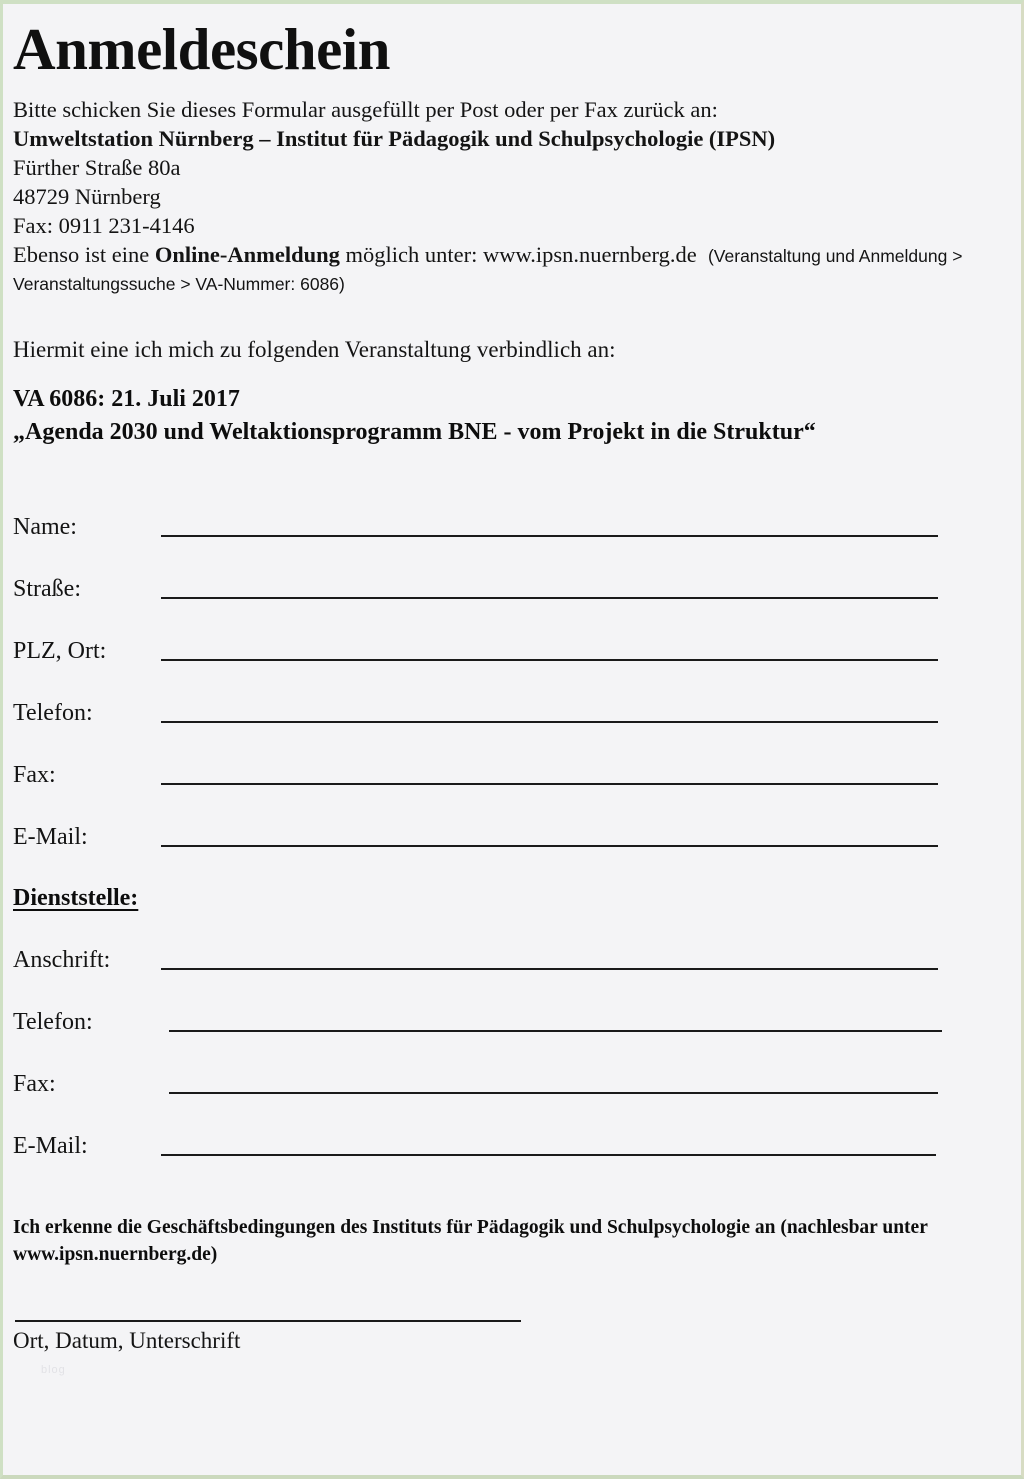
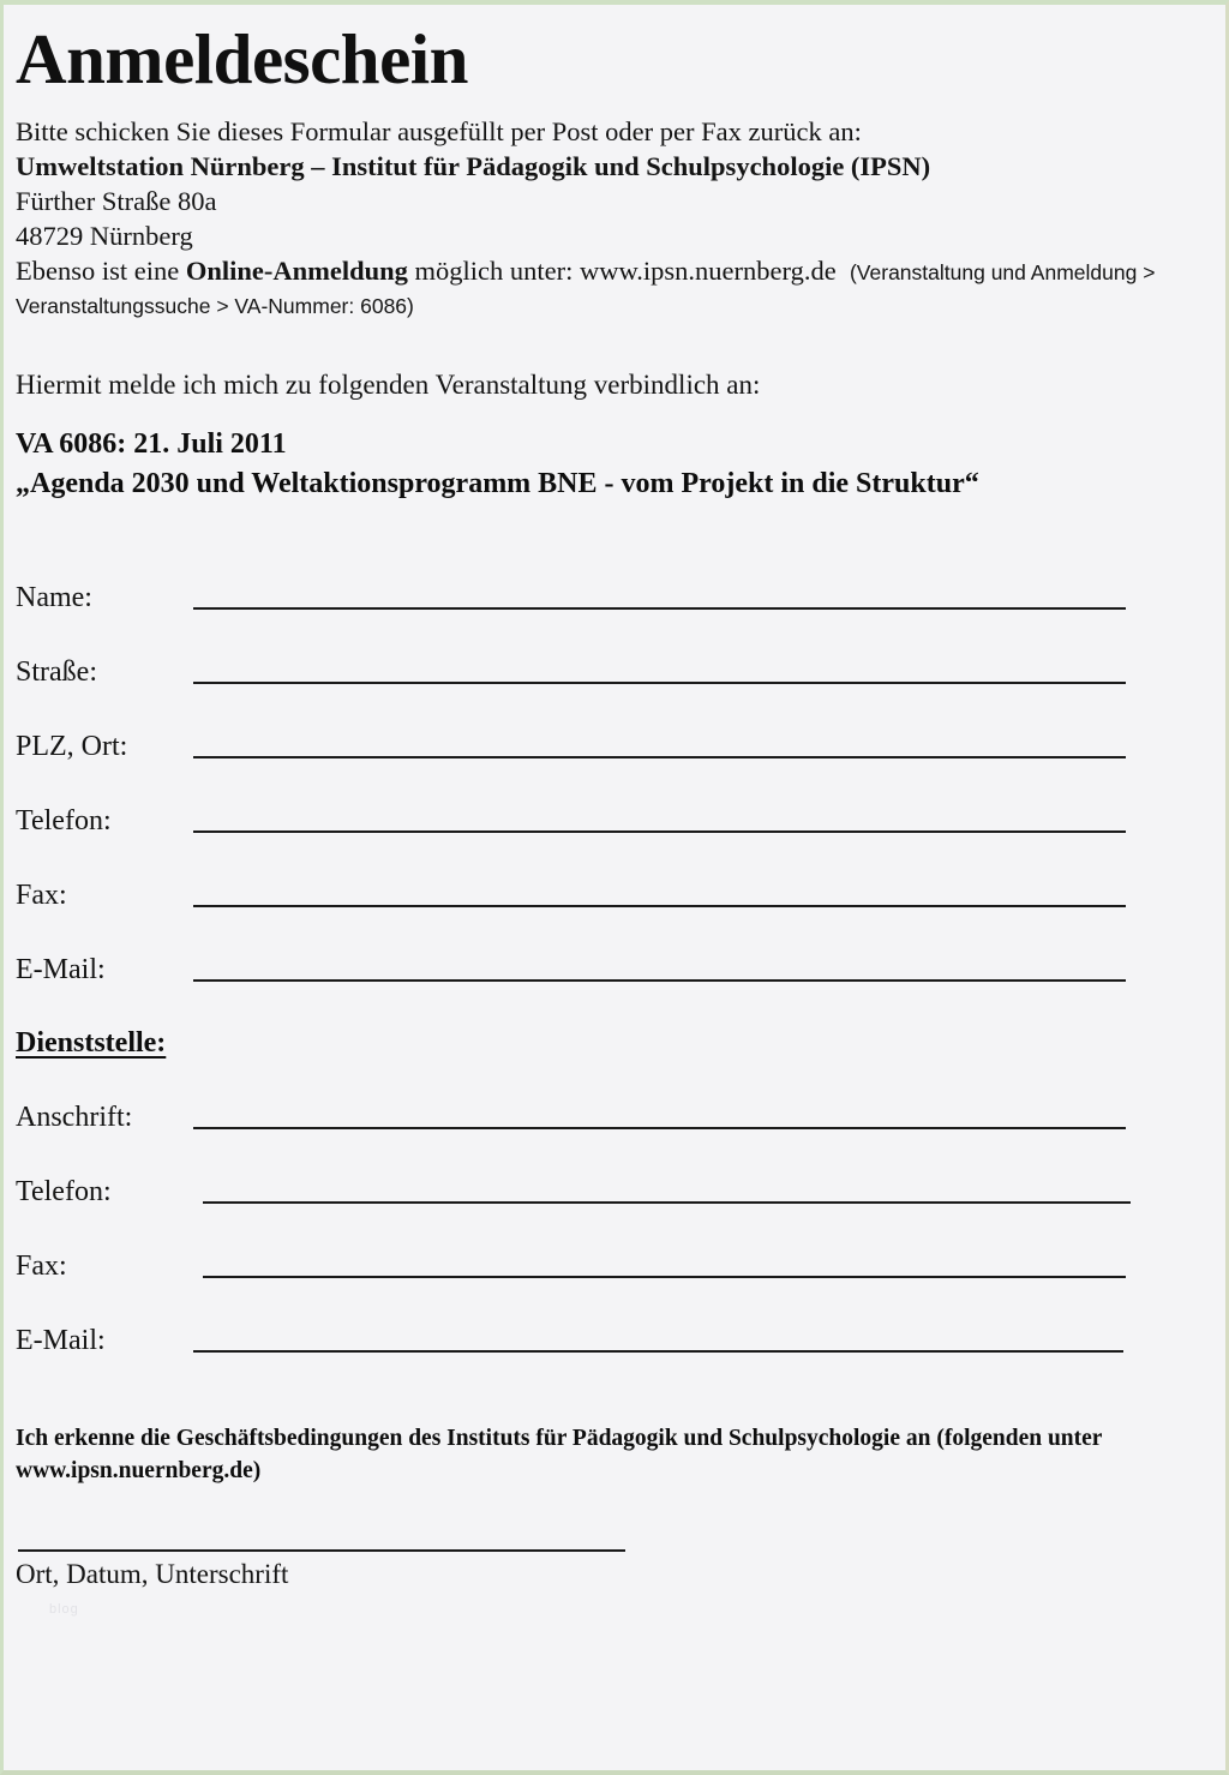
  Anmeldeschein
  Bitte schicken Sie dieses Formular ausgefüllt per Post oder per Fax zurück an:
  Umweltstation Nürnberg – Institut für Pädagogik und Schulpsychologie (IPSN)
  Fürther Straße 80a
  48729 Nürnberg
- Fax: 0911 231-4146
  Ebenso ist eine Online-Anmeldung möglich unter: www.ipsn.nuernberg.de (Veranstaltung und Anmeldung >
  Veranstaltungssuche > VA-Nummer: 6086)
- Hiermit eine ich mich zu folgenden Veranstaltung verbindlich an:
+ Hiermit melde ich mich zu folgenden Veranstaltung verbindlich an:
- VA 6086: 21. Juli 2017
+ VA 6086: 21. Juli 2011
  „Agenda 2030 und Weltaktionsprogramm BNE - vom Projekt in die Struktur“
  Name:
  Straße:
  PLZ, Ort:
  Telefon:
  Fax:
  E-Mail:
  Dienststelle:
  Anschrift:
  Telefon:
  Fax:
  E-Mail:
- Ich erkenne die Geschäftsbedingungen des Instituts für Pädagogik und Schulpsychologie an (nachlesbar unter
+ Ich erkenne die Geschäftsbedingungen des Instituts für Pädagogik und Schulpsychologie an (folgenden unter
  www.ipsn.nuernberg.de)
  Ort, Datum, Unterschrift
